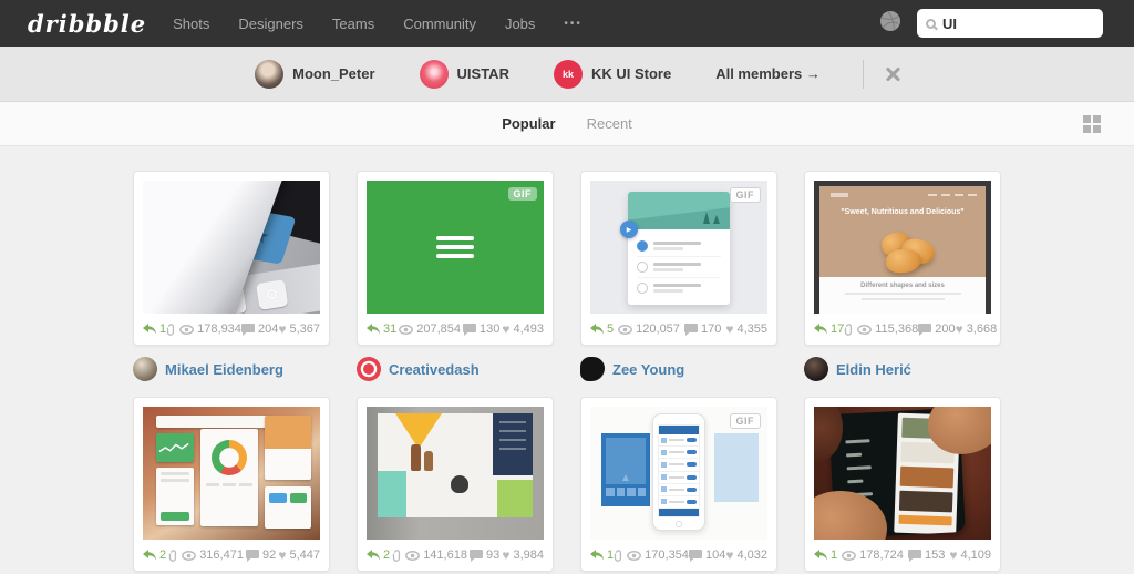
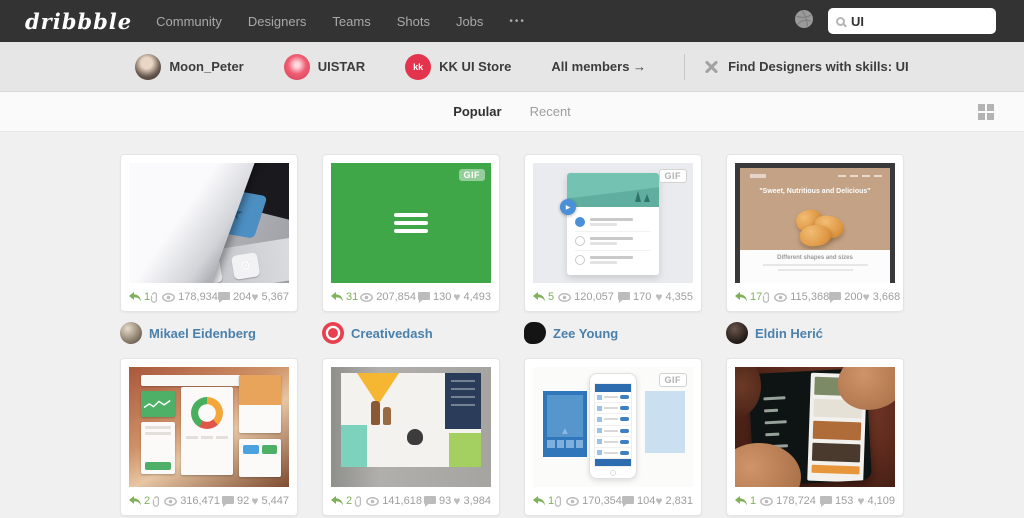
  dribbble
- Shots
+ Community
  Designers
  Teams
- Community
+ Shots
  Jobs
  •••
  UI
  Moon_Peter
  UISTAR
  kk
  KK UI Store
  All members →
+ Find Designers with skills: UI
  Popular
  Recent
  1
  178,934
  204
  ♥
  5,367
  Mikael Eidenberg
  GIF
  31
  207,854
  130
  ♥
  4,493
  Creativedash
  GIF
  5
  120,057
  170
  ♥
  4,355
  Zee Young
  17
  115,368
  200
  ♥
  3,668
  Eldin Herić
  2
  316,471
  92
  ♥
  5,447
  2
  141,618
  93
  ♥
  3,984
  ▲
  GIF
  1
  170,354
  104
  ♥
- 4,032
+ 2,831
  1
  178,724
  153
  ♥
  4,109
